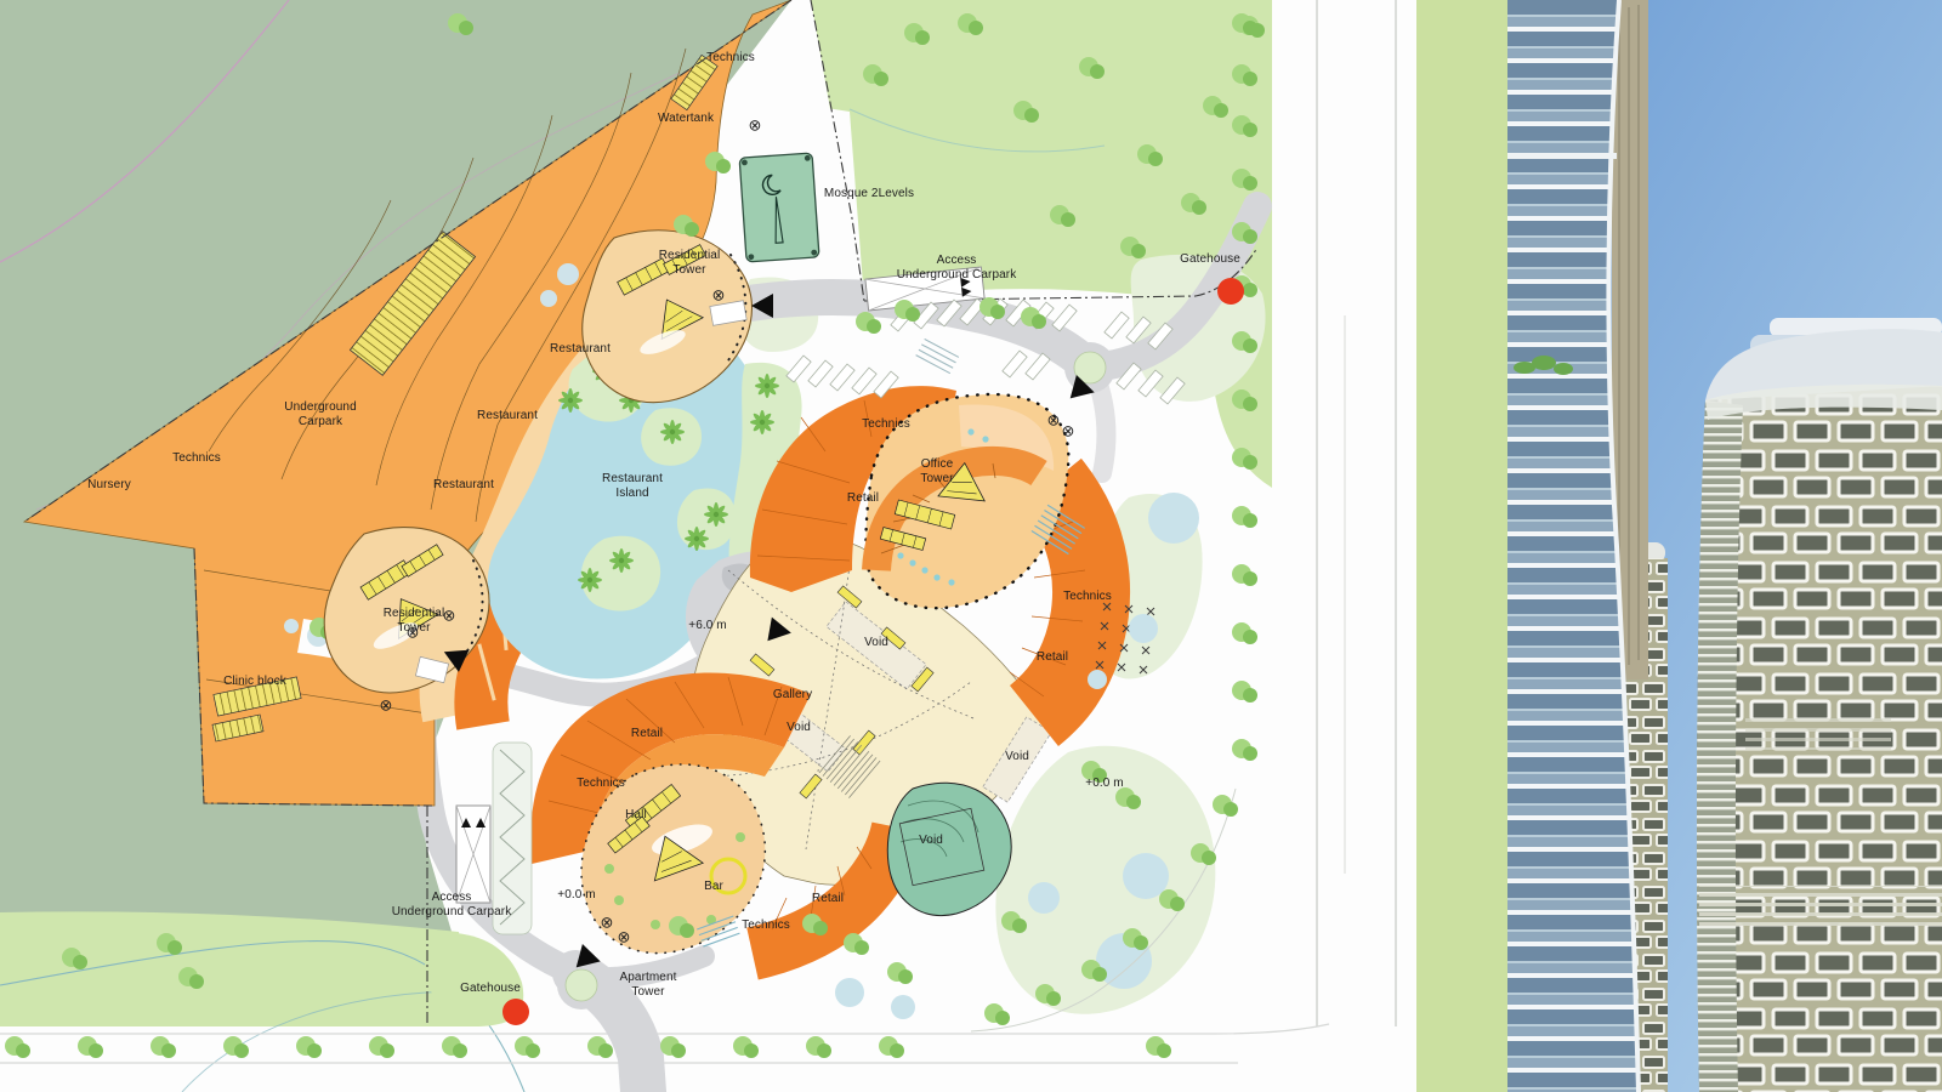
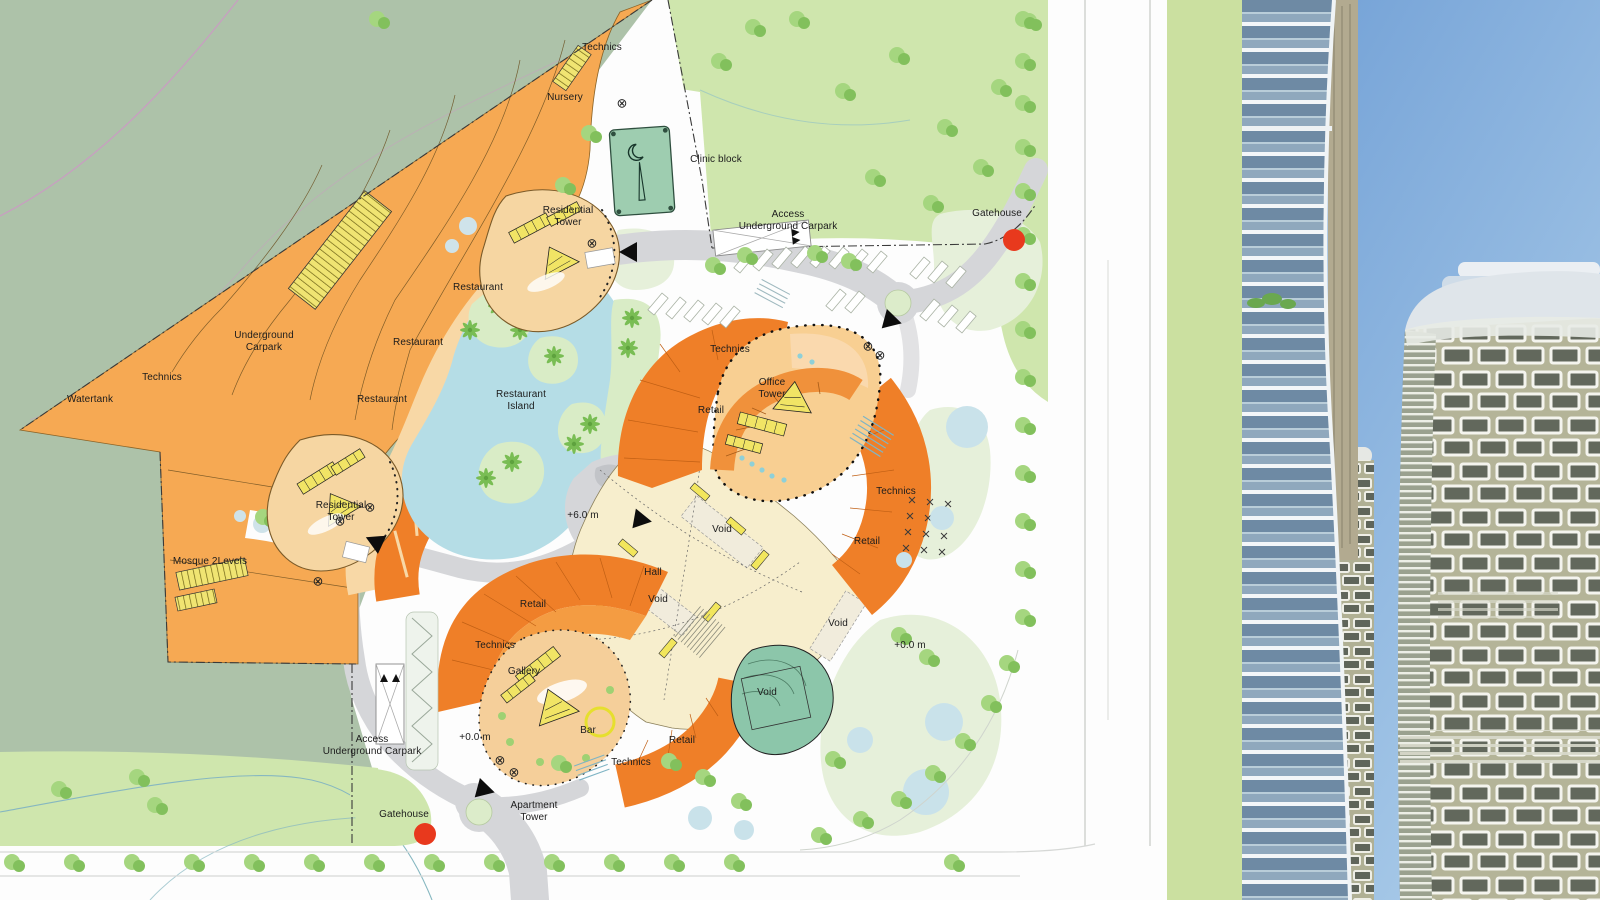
  Technics
- Watertank
+ Nursery
- Mosque 2Levels
+ Clinic block
  Residential
  Tower
  Access
  Underground Carpark
  Gatehouse
  Restaurant
  Restaurant
  Underground
  Carpark
  Restaurant
  Technics
- Nursery
+ Watertank
  Restaurant
  Island
  Technics
  Office
  Tower
  Retail
  Technics
  Retail
  +6.0 m
  Void
- Gallery
+ Hall
  Void
  Residential
  Tower
- Clinic block
+ Mosque 2Levels
  Retail
  Void
  Technics
- Hall
+ Gallery
  +0.0 m
  Void
  Bar
  Retail
  Technics
  +0.0 m
  Access
  Underground Carpark
  Apartment
  Tower
  Gatehouse
  ⊗
  ⊗
  ⊗
  ⊗
  ⊗
  ⊗
  ⊗
  ⊗
  ⊗
